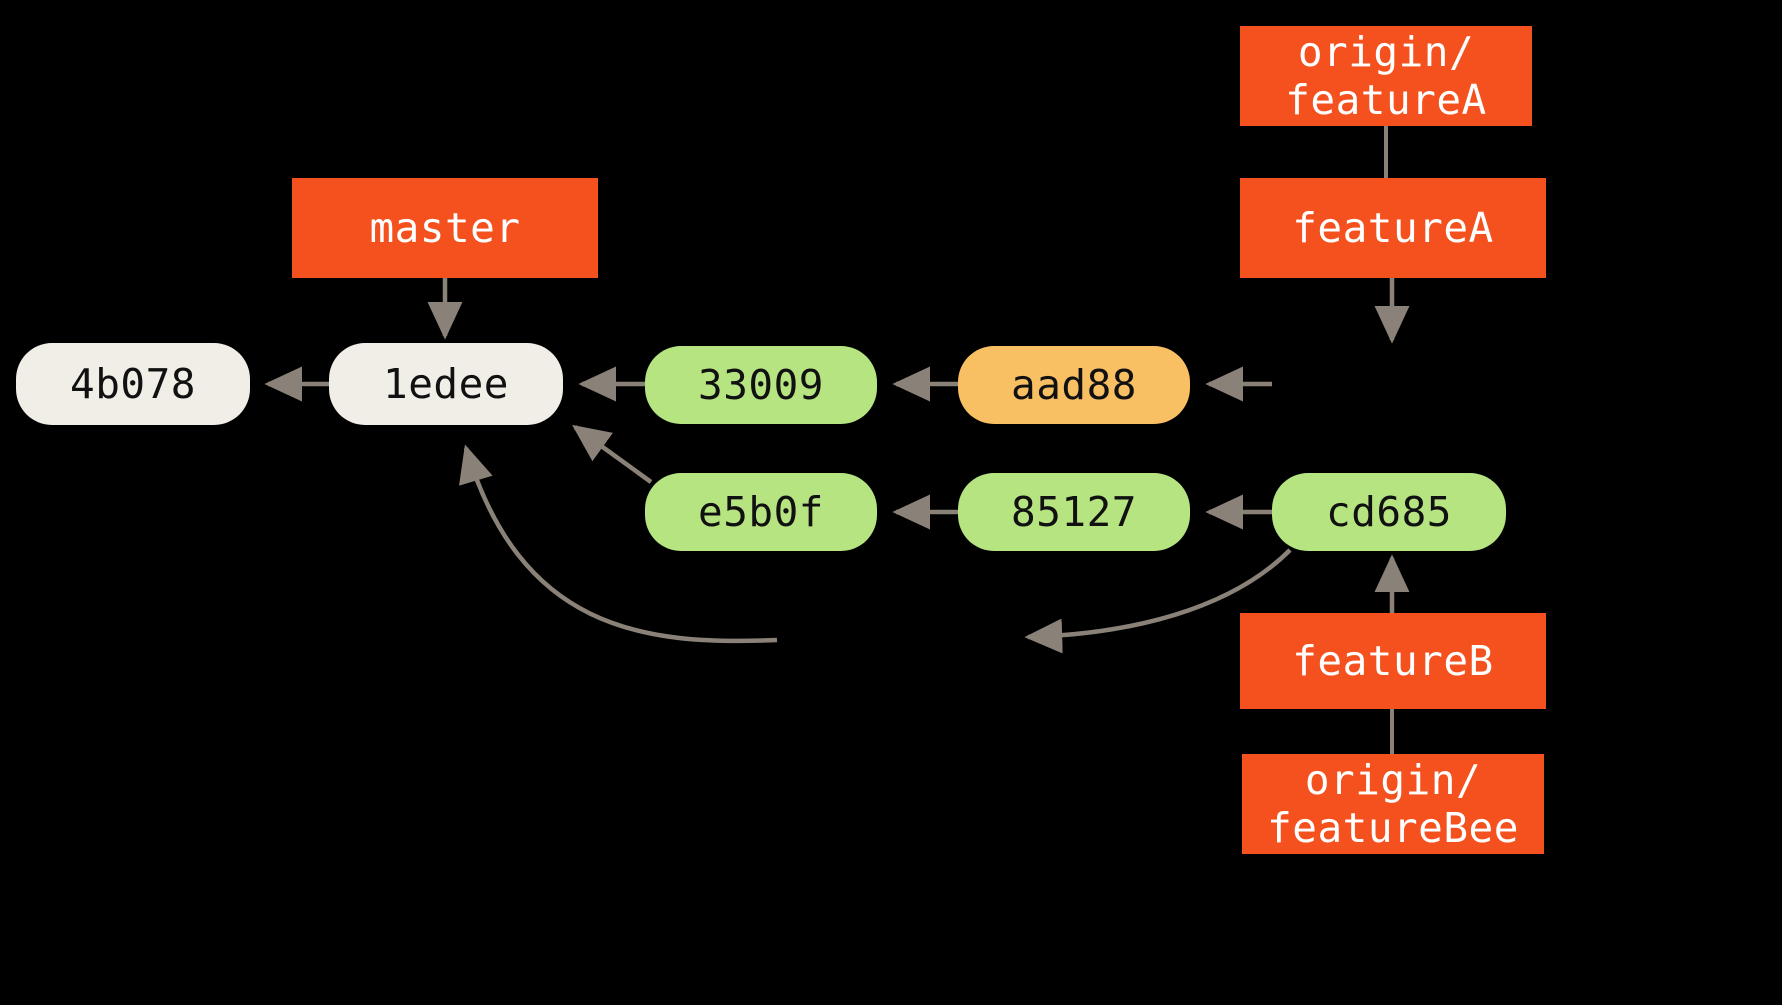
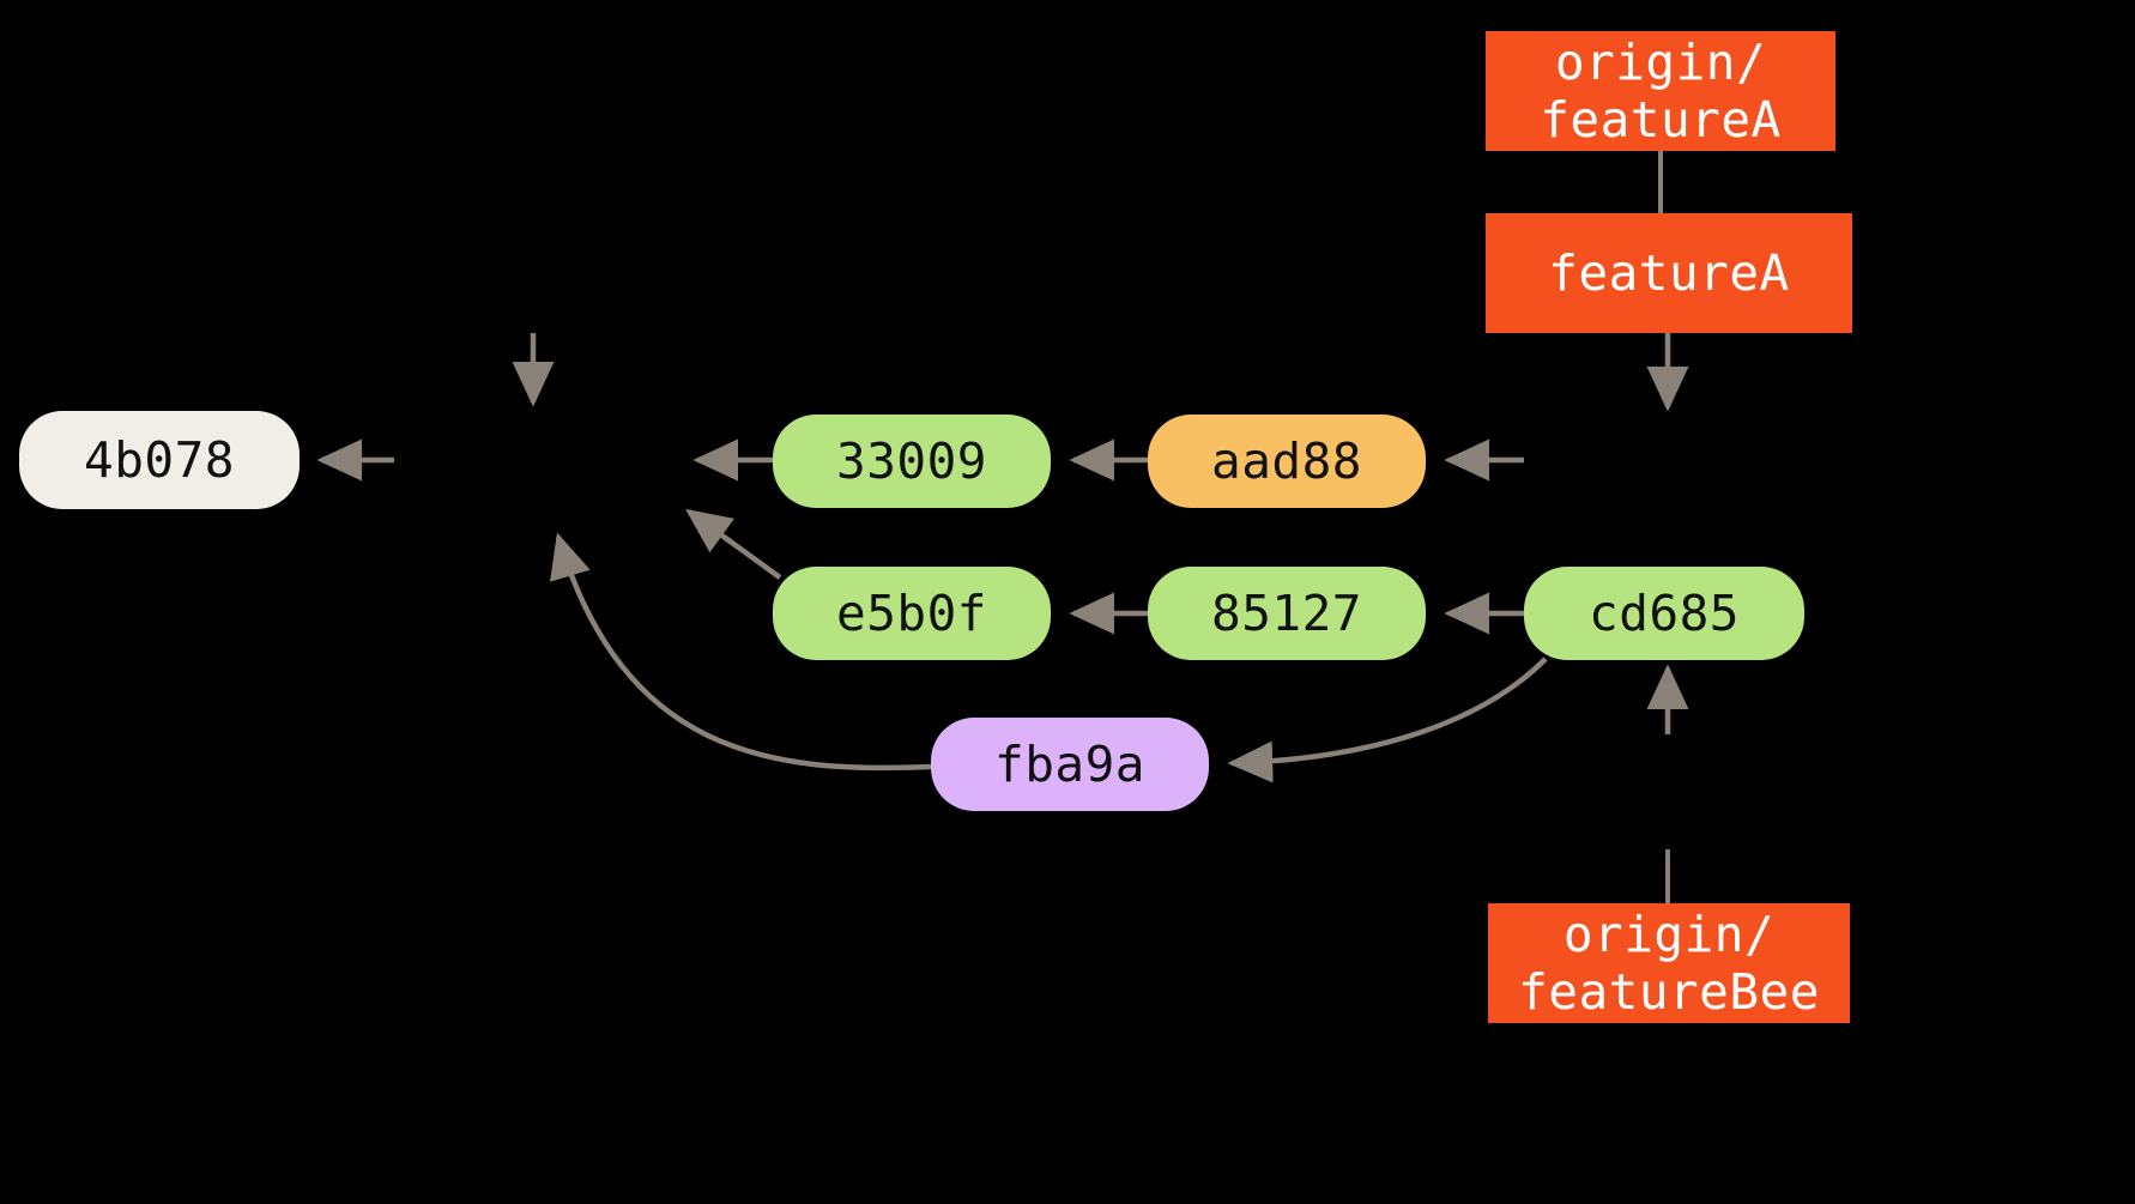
- master
  origin/
  featureA
  featureA
- featureB
  origin/
  featureBee
  4b078
- 1edee
  33009
  aad88
  e5b0f
  85127
  cd685
+ fba9a
